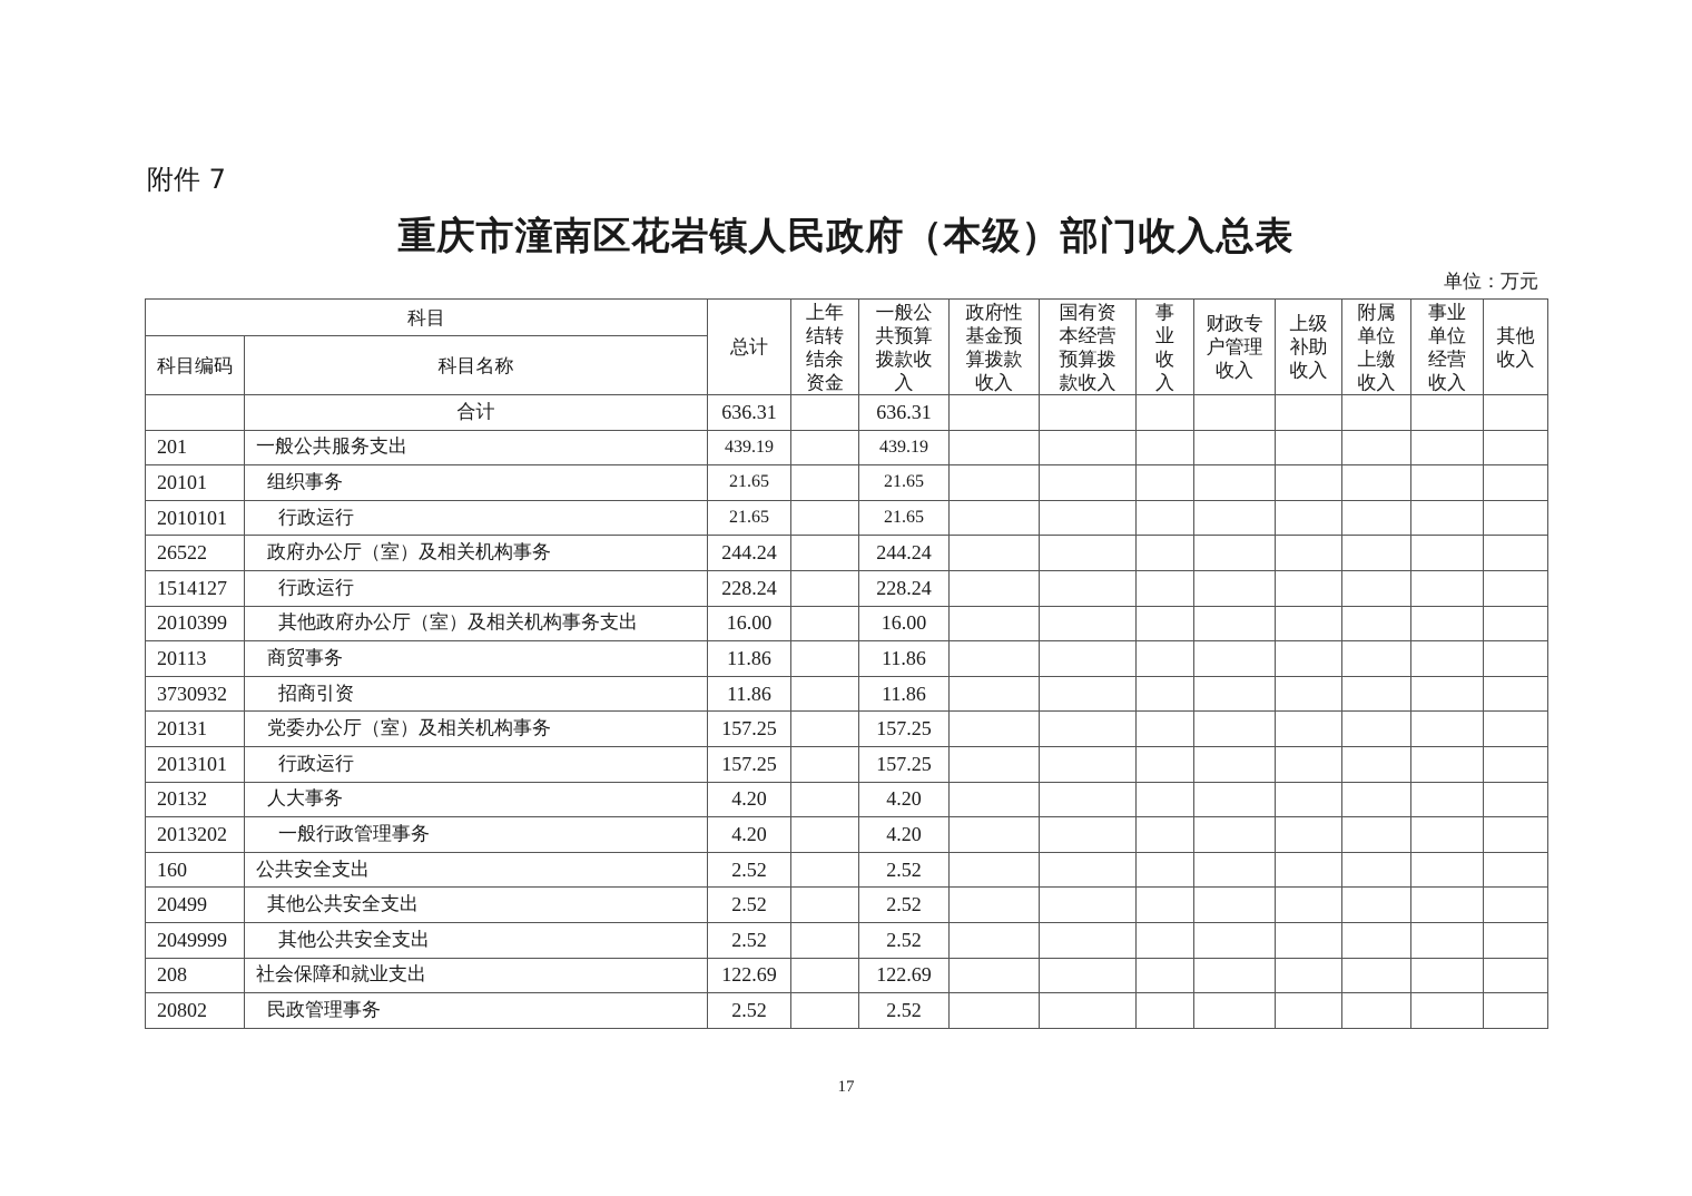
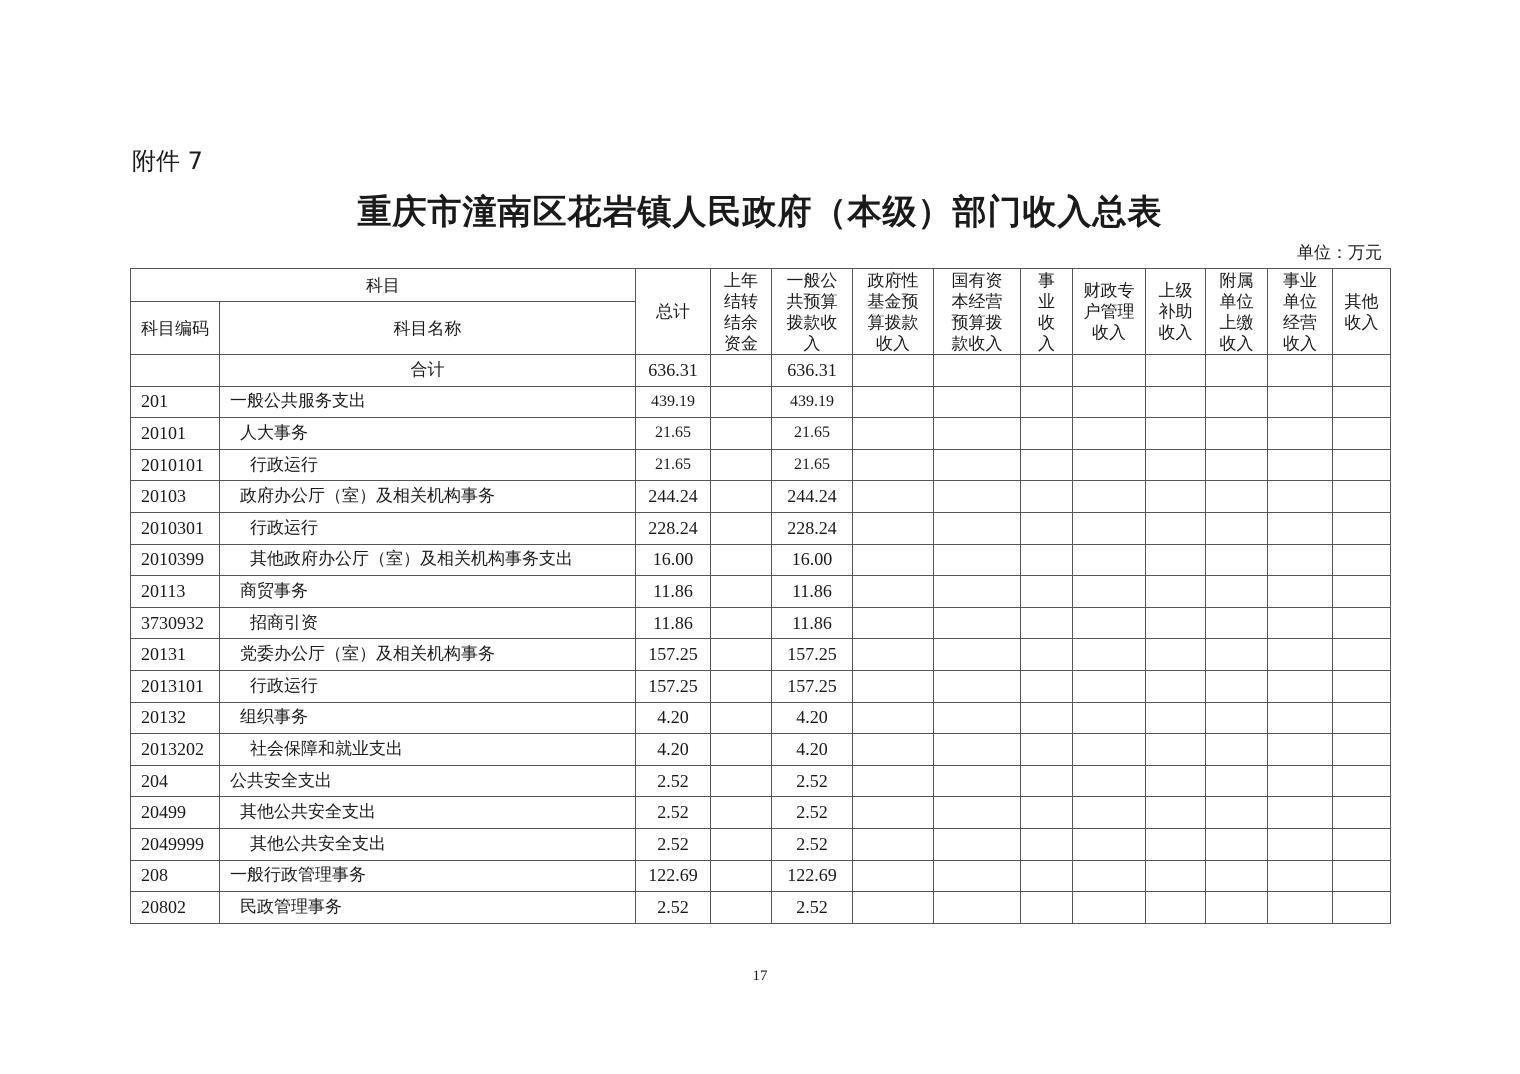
  附件 7
  重庆市潼南区花岩镇人民政府（本级）部门收入总表
  单位：万元
  科目	总计	上年结转结余资金	一般公共预算拨款收入	政府性基金预算拨款收入	国有资本经营预算拨款收入	事业收入	财政专户管理收入	上级补助收入	附属单位上缴收入	事业单位经营收入	其他收入
  科目编码	科目名称
  	合计	636.31		636.31
  201	一般公共服务支出	439.19		439.19
- 20101	组织事务	21.65		21.65
+ 20101	人大事务	21.65		21.65
  2010101	行政运行	21.65		21.65
- 26522	政府办公厅（室）及相关机构事务	244.24		244.24
+ 20103	政府办公厅（室）及相关机构事务	244.24		244.24
- 1514127	行政运行	228.24		228.24
+ 2010301	行政运行	228.24		228.24
  2010399	其他政府办公厅（室）及相关机构事务支出	16.00		16.00
  20113	商贸事务	11.86		11.86
  3730932	招商引资	11.86		11.86
  20131	党委办公厅（室）及相关机构事务	157.25		157.25
  2013101	行政运行	157.25		157.25
- 20132	人大事务	4.20		4.20
+ 20132	组织事务	4.20		4.20
- 2013202	一般行政管理事务	4.20		4.20
+ 2013202	社会保障和就业支出	4.20		4.20
- 160	公共安全支出	2.52		2.52
+ 204	公共安全支出	2.52		2.52
  20499	其他公共安全支出	2.52		2.52
  2049999	其他公共安全支出	2.52		2.52
- 208	社会保障和就业支出	122.69		122.69
+ 208	一般行政管理事务	122.69		122.69
  20802	民政管理事务	2.52		2.52
  17
